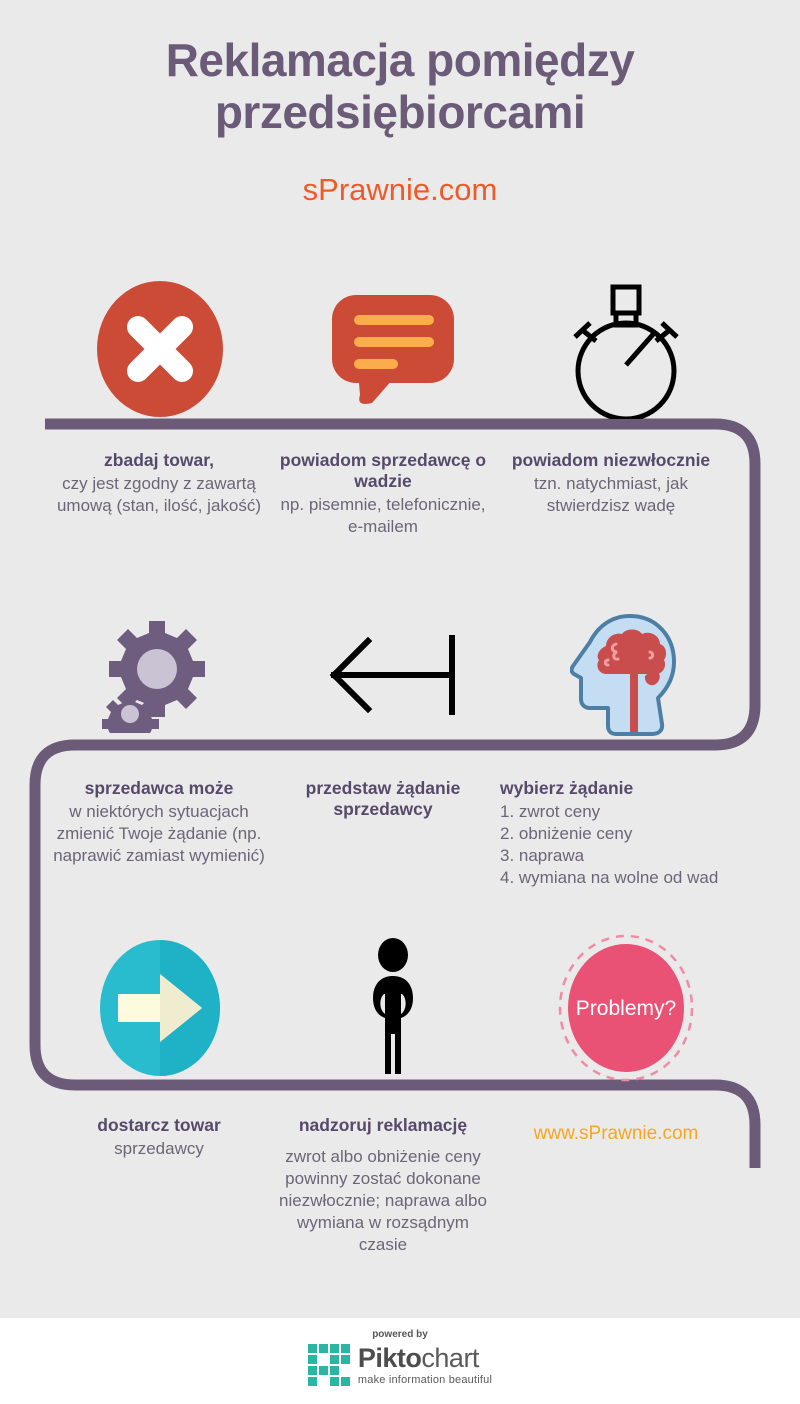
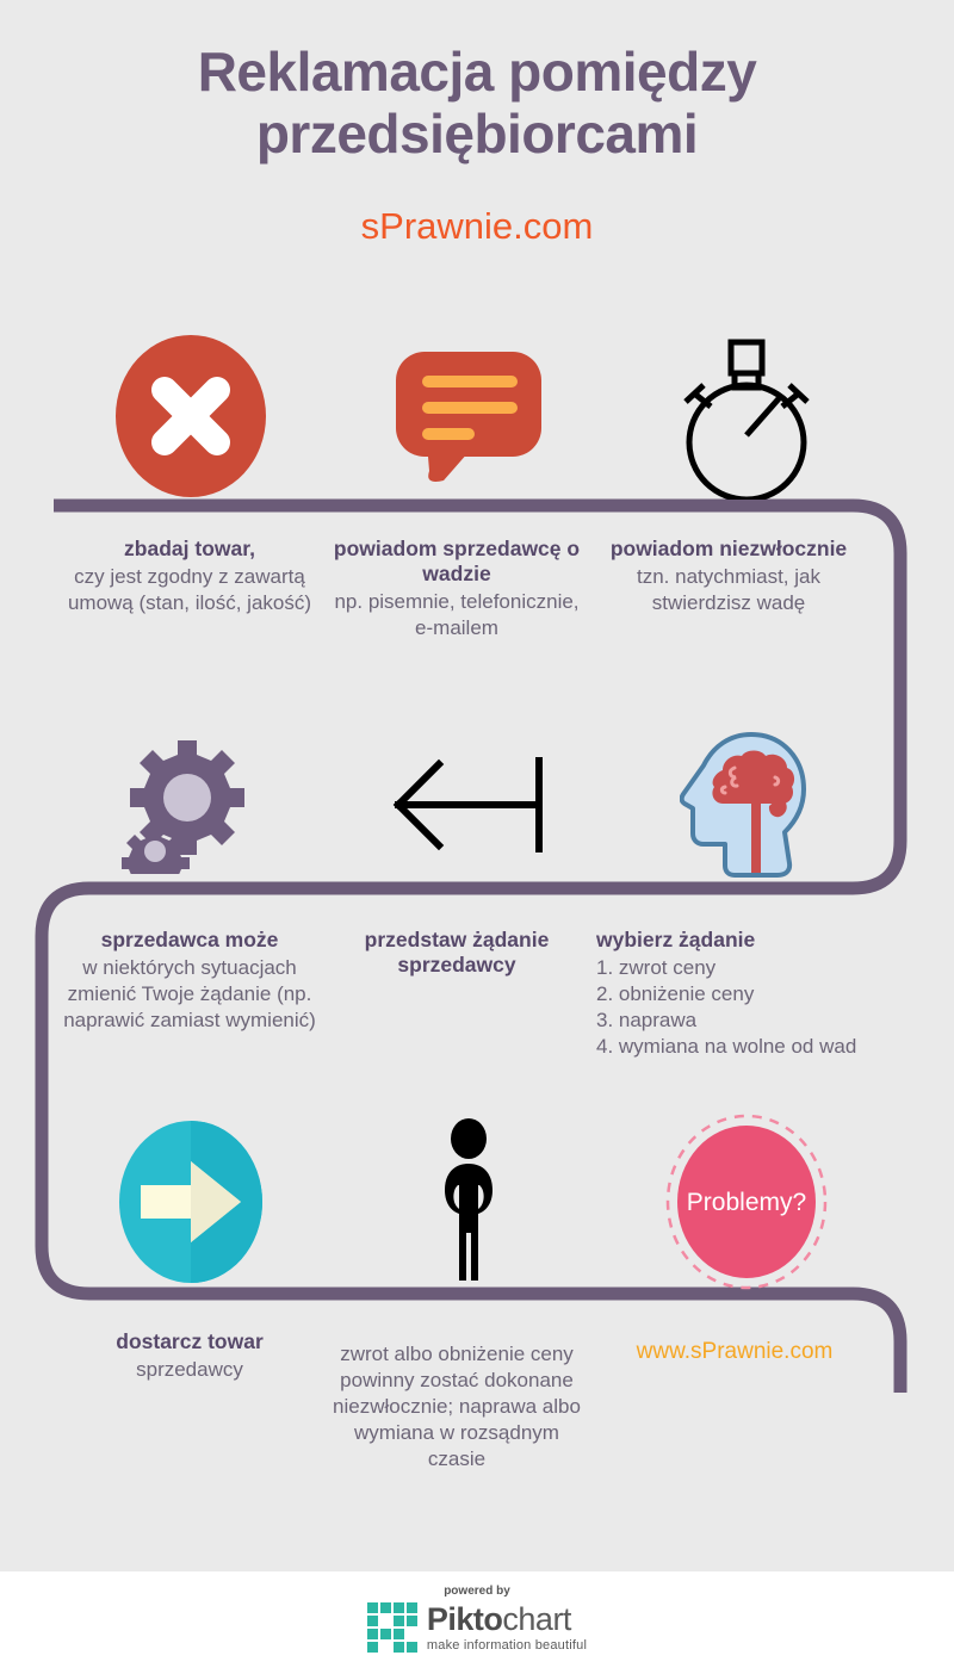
  Reklamacja pomiędzy
  przedsiębiorcami
  sPrawnie.com
  zbadaj towar,
  czy jest zgodny z zawartą umową (stan, ilość, jakość)
  powiadom sprzedawcę o wadzie
  np. pisemnie, telefonicznie, e-mailem
  powiadom niezwłocznie
  tzn. natychmiast, jak stwierdzisz wadę
  sprzedawca może
  w niektórych sytuacjach zmienić Twoje żądanie (np. naprawić zamiast wymienić)
  przedstaw żądanie sprzedawcy
  wybierz żądanie
  1. zwrot ceny
  2. obniżenie ceny
  3. naprawa
  4. wymiana na wolne od wad
  Problemy?
  dostarcz towar
  sprzedawcy
- nadzoruj reklamację
  zwrot albo obniżenie ceny powinny zostać dokonane niezwłocznie; naprawa albo wymiana w rozsądnym czasie
  www.sPrawnie.com
  powered by
  Piktochart
  make information beautiful
